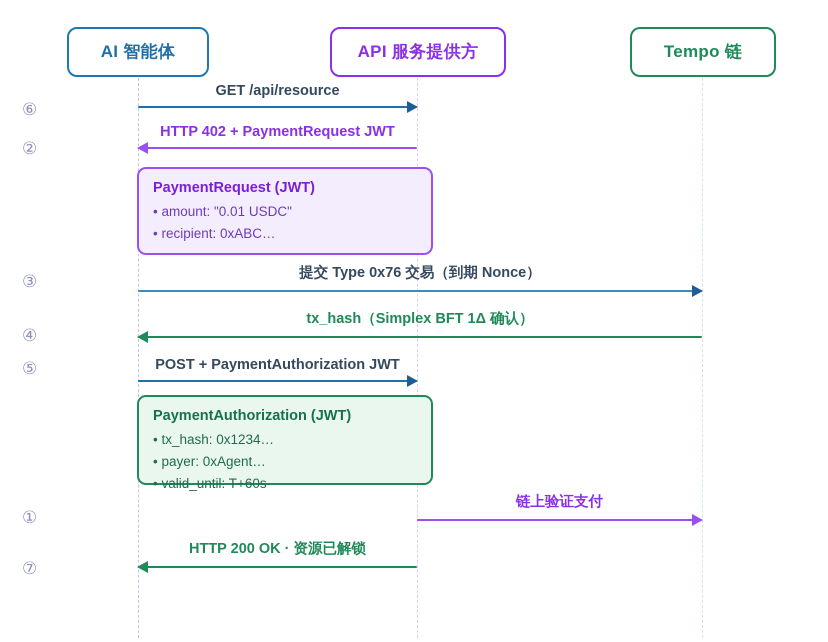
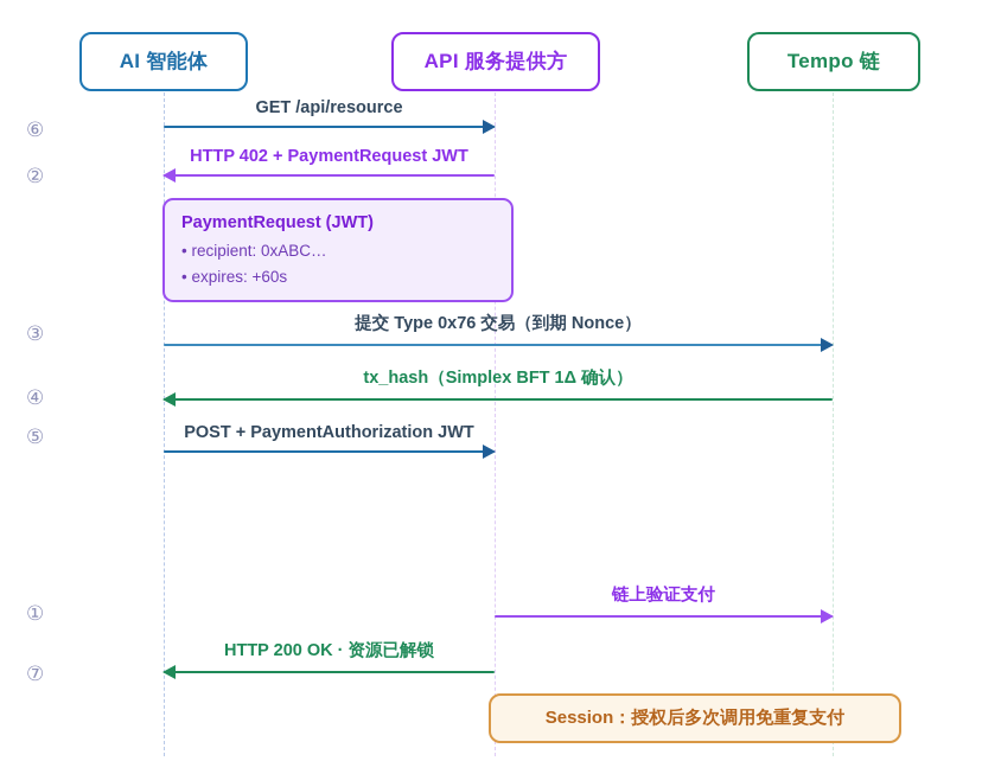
  AI 智能体
  API 服务提供方
  Tempo 链
  ⑥
  ②
  ③
  ④
  ⑤
  ①
  ⑦
  GET /api/resource
  HTTP 402 + PaymentRequest JWT
  PaymentRequest (JWT)
- • amount: "0.01 USDC"
  • recipient: 0xABC…
+ • expires: +60s
  提交 Type 0x76 交易（到期 Nonce）
  tx_hash（Simplex BFT 1Δ 确认）
  POST + PaymentAuthorization JWT
- PaymentAuthorization (JWT)
- • tx_hash: 0x1234…
- • payer: 0xAgent…
- • valid_until: T+60s
  链上验证支付
  HTTP 200 OK · 资源已解锁
+ Session：授权后多次调用免重复支付
